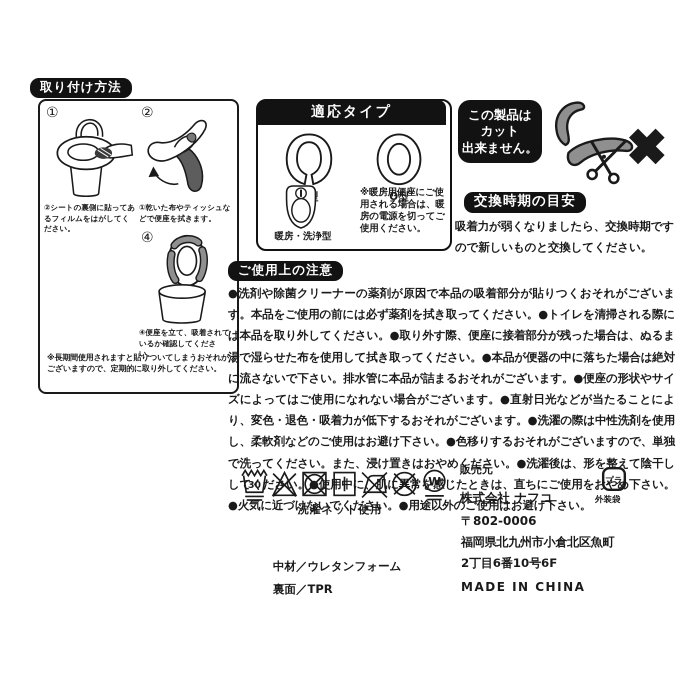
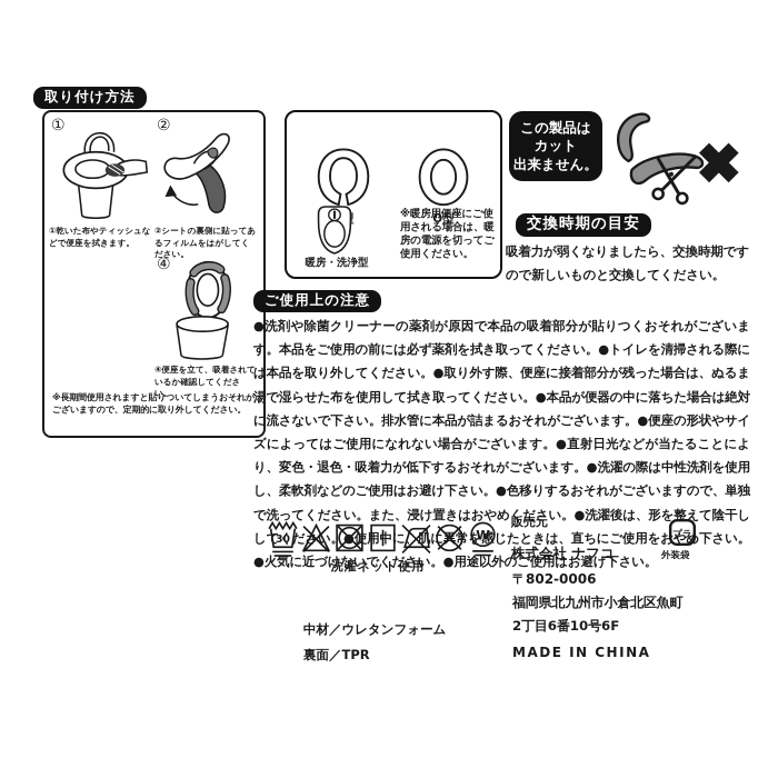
  取り付け方法
  ①
- ②シートの裏側に貼ってあるフィルムをはがしてください。
+ ①乾いた布やティッシュなどで便座を拭きます。
  ②
- ①乾いた布やティッシュなどで便座を拭きます。
+ ②シートの裏側に貼ってあるフィルムをはがしてください。
  ④
  ④便座を立て、吸着されているか確認してください。
  ※長期間使用されますと貼りついてしまうおそれがございますので、定期的に取り外してください。
- 適応タイプ
  O型
  暖房・洗浄型
  ※暖房用便座にご使用される場合は、暖房の電源を切ってご使用ください。
  この製品は
  カット
  出来ません。
  交換時期の目安
  吸着力が弱くなりましたら、交換時期ですので新しいものと交換してください。
  ご使用上の注意
  ●洗剤や除菌クリーナーの薬剤が原因で本品の吸着部分が貼りつくおそれがございます。本品をご使用の前には必ず薬剤を拭き取ってください。●トイレを清掃される際には本品を取り外してください。●取り外す際、便座に接着部分が残った場合は、ぬるま湯で湿らせた布を使用して拭き取ってください。●本品が便器の中に落ちた場合は絶対に流さないで下さい。排水管に本品が詰まるおそれがございます。●便座の形状やサイズによってはご使用になれない場合がございます。●直射日光などが当たることにより、変色・退色・吸着力が低下するおそれがございます。●洗濯の際は中性洗剤を使用し、柔軟剤などのご使用はお避け下さい。●色移りするおそれがございますので、単独で洗ってください。また、浸け置きはおやめください。●洗濯後は、形を整えて陰干ししください用中に、肌を感じたときは、直ちにご使用をおやめ下さい。●火気に近づけないでください。●用途以外のご使用はお避け下さい。
  30
  W
  洗濯ネット使用
  中材／ウレタンフォーム
  裏面／TPR
  販売元
  株式会社 ナフコ
  〒802-0006
  福岡県北九州市小倉北区魚町
  2丁目6番10号6F
  MADE IN CHINA
  プラ
  外装袋
